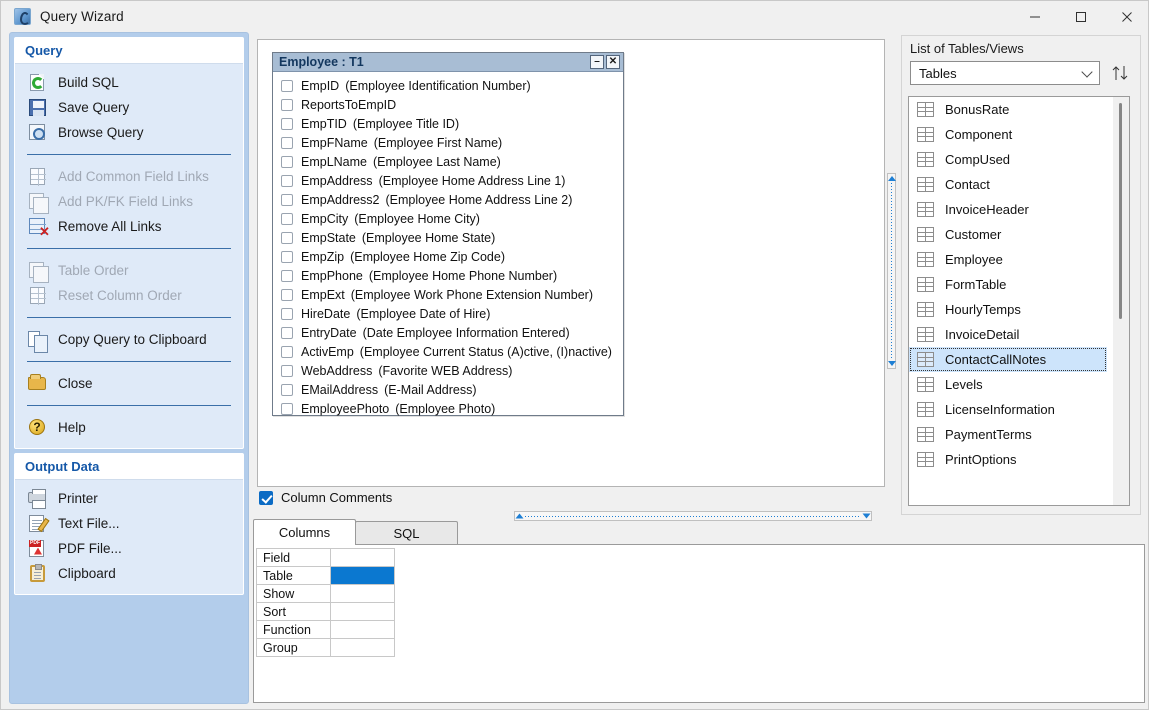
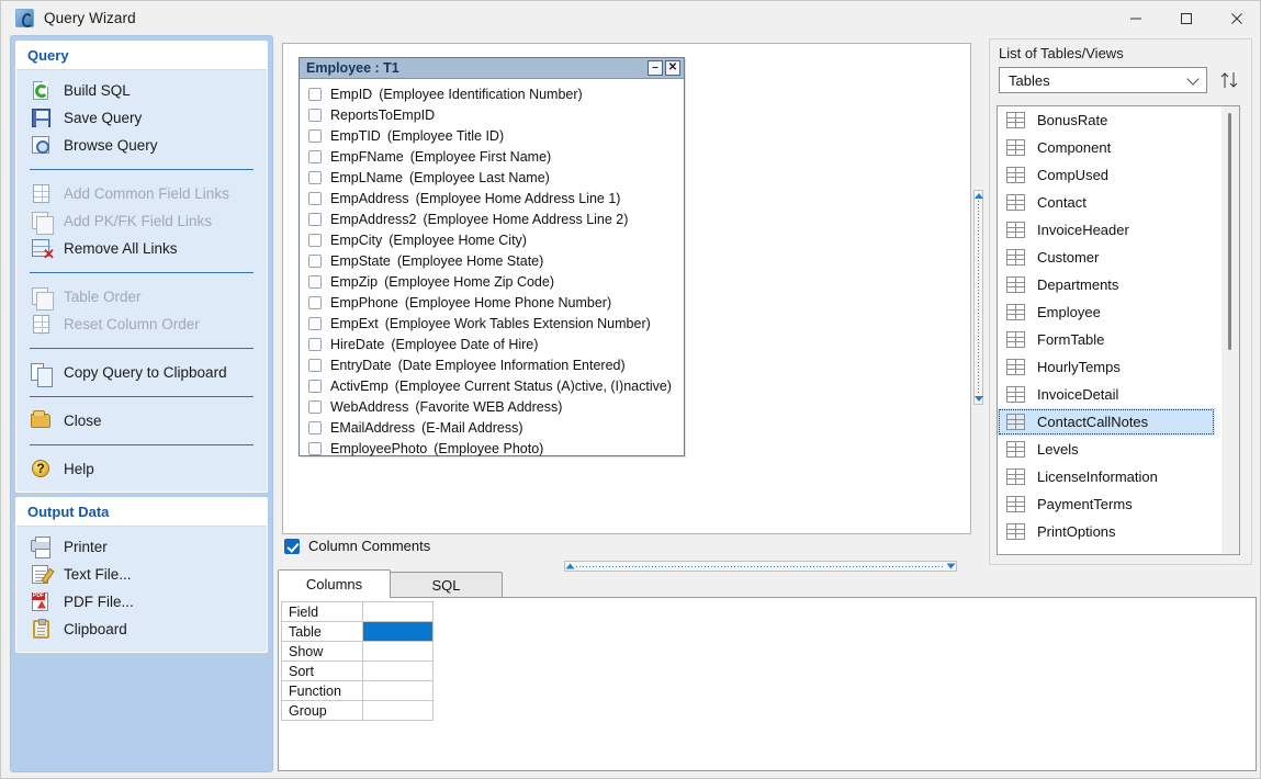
  Query Wizard
  Query
  Build SQL
  Save Query
  Browse Query
  Add Common Field Links
  Add PK/FK Field Links
  ✕
  Remove All Links
  Table Order
  Reset Column Order
  Copy Query to Clipboard
  Close
  ?
  Help
  Output Data
  Printer
  Text File...
  PDF File...
  Clipboard
  Employee : T1
  –
  ✕
  EmpID
  (Employee Identification Number)
  ReportsToEmpID
  EmpTID
  (Employee Title ID)
  EmpFName
  (Employee First Name)
  EmpLName
  (Employee Last Name)
  EmpAddress
  (Employee Home Address Line 1)
  EmpAddress2
  (Employee Home Address Line 2)
  EmpCity
  (Employee Home City)
  EmpState
  (Employee Home State)
  EmpZip
  (Employee Home Zip Code)
  EmpPhone
  (Employee Home Phone Number)
  EmpExt
- (Employee Work Phone Extension Number)
+ (Employee Work Tables Extension Number)
  HireDate
  (Employee Date of Hire)
  EntryDate
  (Date Employee Information Entered)
  ActivEmp
  (Employee Current Status (A)ctive, (I)nactive)
  WebAddress
  (Favorite WEB Address)
  EMailAddress
  (E-Mail Address)
  EmployeePhoto
  (Employee Photo)
  Column Comments
  Columns
  SQL
  Field
  Table
  Show
  Sort
  Function
  Group
  List of Tables/Views
  Tables
  BonusRate
  Component
  CompUsed
  Contact
  InvoiceHeader
  Customer
+ Departments
  Employee
  FormTable
  HourlyTemps
  InvoiceDetail
  ContactCallNotes
  Levels
  LicenseInformation
  PaymentTerms
  PrintOptions
